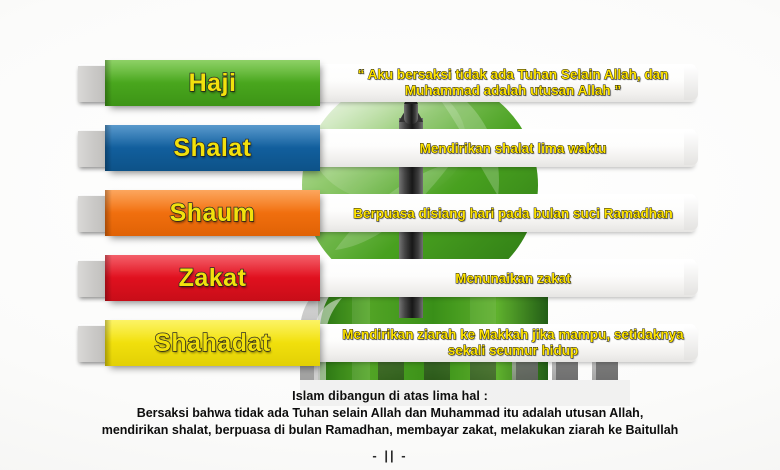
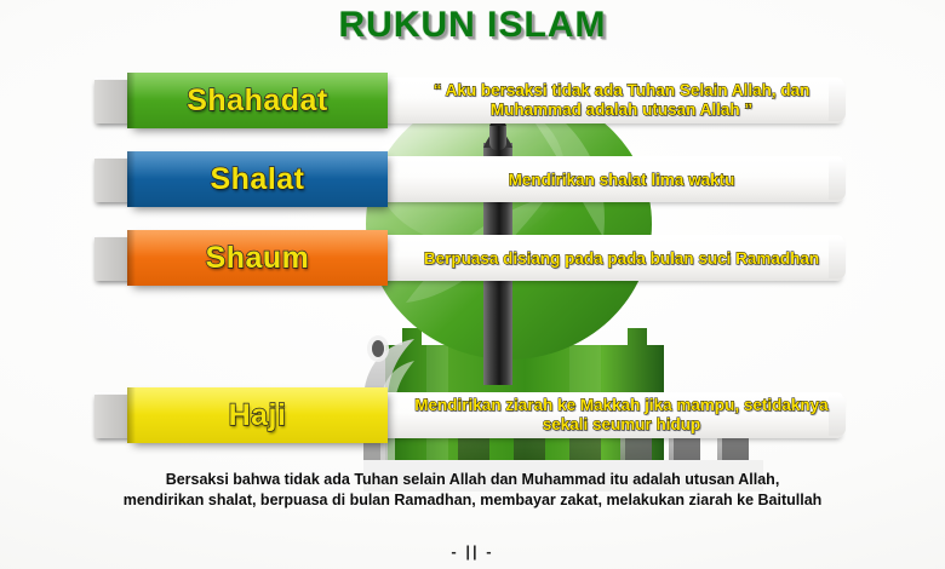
+ RUKUN ISLAM
- Haji
+ Shahadat
  “ Aku bersaksi tidak ada Tuhan Selain Allah, dan Muhammad adalah utusan Allah ”
  Shalat
  Mendirikan shalat lima waktu
  Shaum
- Berpuasa disiang hari pada bulan suci Ramadhan
+ Berpuasa disiang pada pada bulan suci Ramadhan
- Zakat
- Menunaikan zakat
- Shahadat
+ Haji
  Mendirikan ziarah ke Makkah jika mampu, setidaknya sekali seumur hidup
- Islam dibangun di atas lima hal :
  Bersaksi bahwa tidak ada Tuhan selain Allah dan Muhammad itu adalah utusan Allah,
  mendirikan shalat, berpuasa di bulan Ramadhan, membayar zakat, melakukan ziarah ke Baitullah
  - || -
